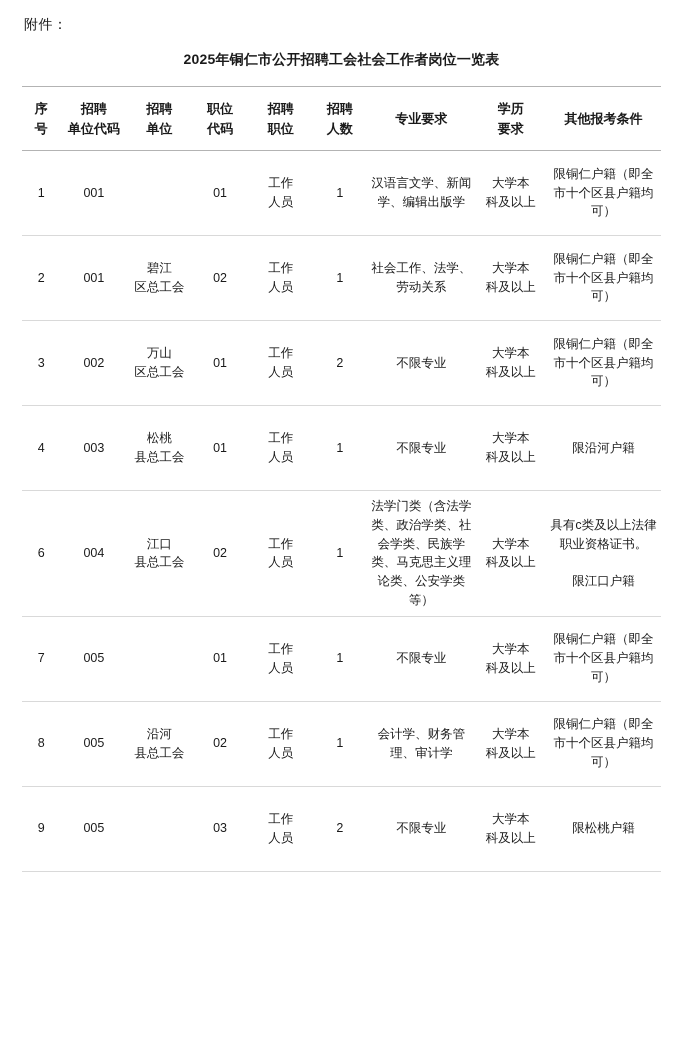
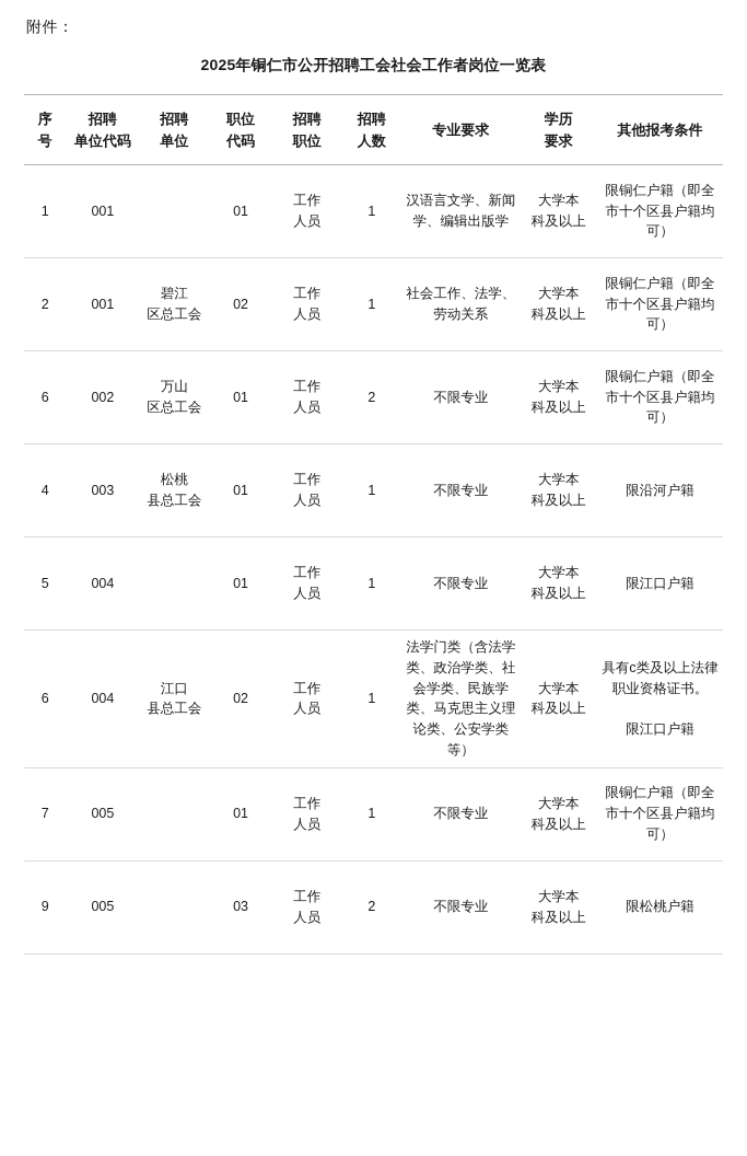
  附件：
  2025年铜仁市公开招聘工会社会工作者岗位一览表
  序 号	招聘 单位代码	招聘 单位	职位 代码	招聘 职位	招聘 人数	专业要求	学历 要求	其他报考条件
  1	001		01	工作 人员	1	汉语言文学、新闻学、编辑出版学	大学本 科及以上	限铜仁户籍（即全市十个区县户籍均可）
  2	001	碧江 区总工会	02	工作 人员	1	社会工作、法学、劳动关系	大学本 科及以上	限铜仁户籍（即全市十个区县户籍均可）
- 3	002	万山 区总工会	01	工作 人员	2	不限专业	大学本 科及以上	限铜仁户籍（即全市十个区县户籍均可）
+ 6	002	万山 区总工会	01	工作 人员	2	不限专业	大学本 科及以上	限铜仁户籍（即全市十个区县户籍均可）
  4	003	松桃 县总工会	01	工作 人员	1	不限专业	大学本 科及以上	限沿河户籍
+ 5	004		01	工作 人员	1	不限专业	大学本 科及以上	限江口户籍
  6	004	江口 县总工会	02	工作 人员	1	法学门类（含法学类、政治学类、社会学类、民族学类、马克思主义理论类、公安学类等）	大学本 科及以上	具有c类及以上法律职业资格证书。 限江口户籍
  7	005		01	工作 人员	1	不限专业	大学本 科及以上	限铜仁户籍（即全市十个区县户籍均可）
- 8	005	沿河 县总工会	02	工作 人员	1	会计学、财务管理、审计学	大学本 科及以上	限铜仁户籍（即全市十个区县户籍均可）
  9	005		03	工作 人员	2	不限专业	大学本 科及以上	限松桃户籍
